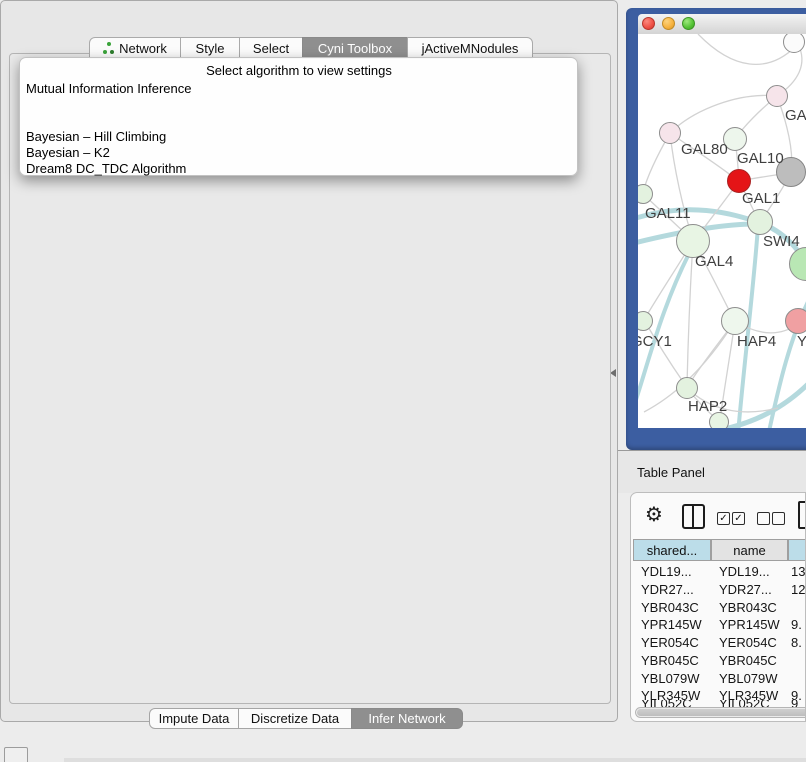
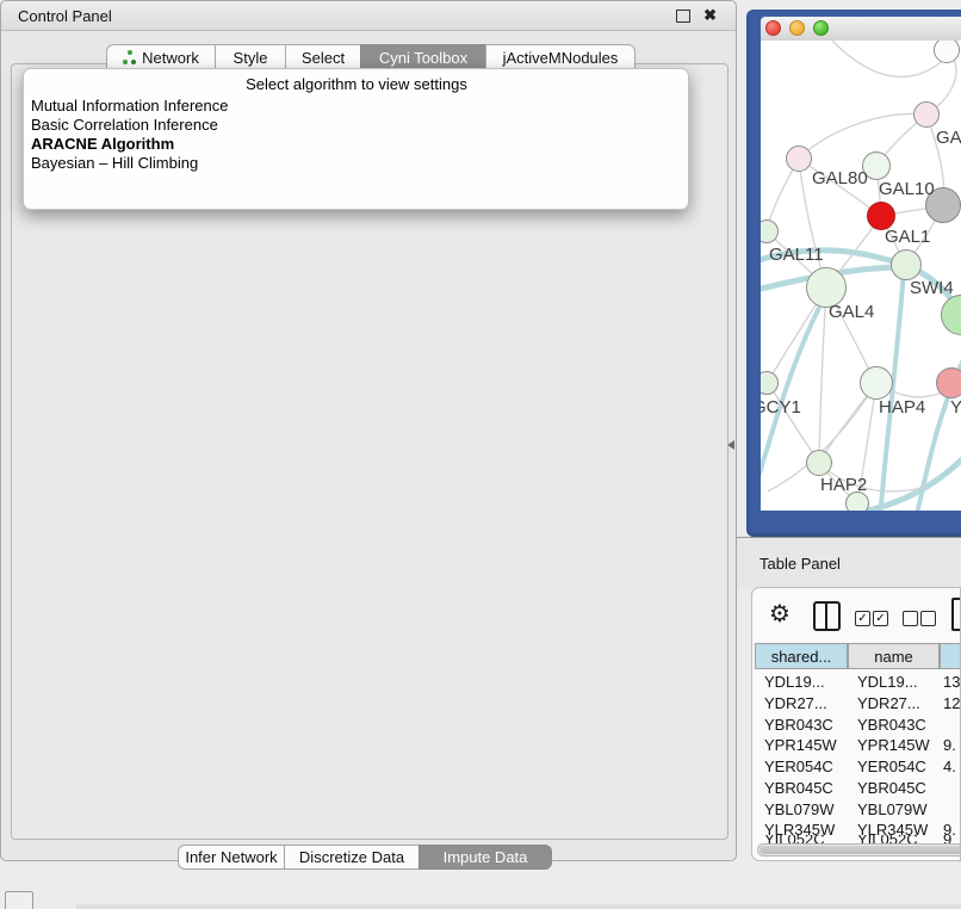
+ Control Panel
+ ✖
  Network
  Style
  Select
  Cyni Toolbox
  jActiveMNodules
  Select algorithm to view settings
  Mutual Information Inference
+ Basic Correlation Inference
+ ARACNE Algorithm
  Bayesian – Hill Climbing
- Bayesian – K2
- Dream8 DC_TDC Algorithm
- Impute Data
+ Infer Network
  Discretize Data
- Infer Network
+ Impute Data
  GAL80
  GAL10
  GAL1
  GAL11
  SWI4
  GAL4
  CY1
  HAP4
  Y
  HAP2
  Table Panel
  ⚙
  ✓
  ✓
  shared...
  name
  YDL19...
  YDL19...
  13
  YDR27...
  YDR27...
  12
  YBR043C
  YBR043C
  YPR145W
  YPR145W
  9.
  YER054C
  YER054C
- 8.
+ 4.
  YBR045C
  YBR045C
  YBL079W
  YBL079W
  YLR345W
  YLR345W
  9.
  YIL052C
  YIL052C
  9
